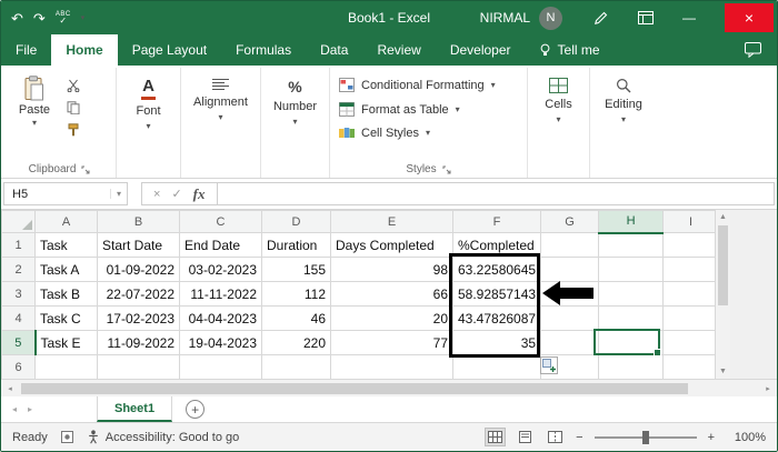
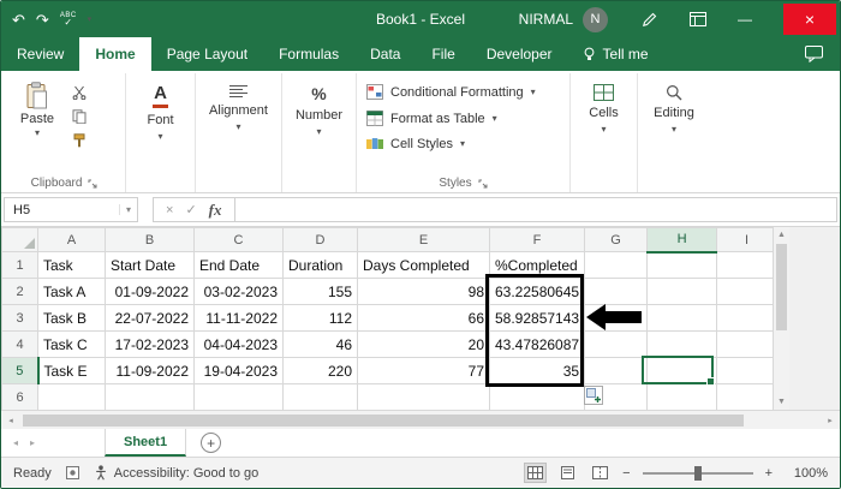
  ↶
  ↷
  ✓
  Book1 - Excel
  NIRMAL
  N
  —
  ×
- File
+ Review
  Home
  Page Layout
  Formulas
  Data
- Review
+ File
  Developer
  Tell me
  Paste
  ▾
  Clipboard
  A
  Font
  ▾
  Alignment
  ▾
  %
  Number
  ▾
  Conditional Formatting
  ▾
  Format as Table
  ▾
  Cell Styles
  ▾
  Styles
  Cells
  ▾
  Editing
  ▾
  H5
  ▾
  ×
  ✓
  fx
  	A	B	C	D	E	F	G	H	I
  1	Task	Start Date	End Date	Duration	Days Completed	%Completed
  2	Task A	01-09-2022	03-02-2023	155	98	63.22580645
  3	Task B	22-07-2022	11-11-2022	112	66	58.92857143
  4	Task C	17-02-2023	04-04-2023	46	20	43.47826087
  5	Task E	11-09-2022	19-04-2023	220	77	35
  6
  ◂
  ▸
  Sheet1
  +
  Ready
  Accessibility: Good to go
  −
  +
  100%
